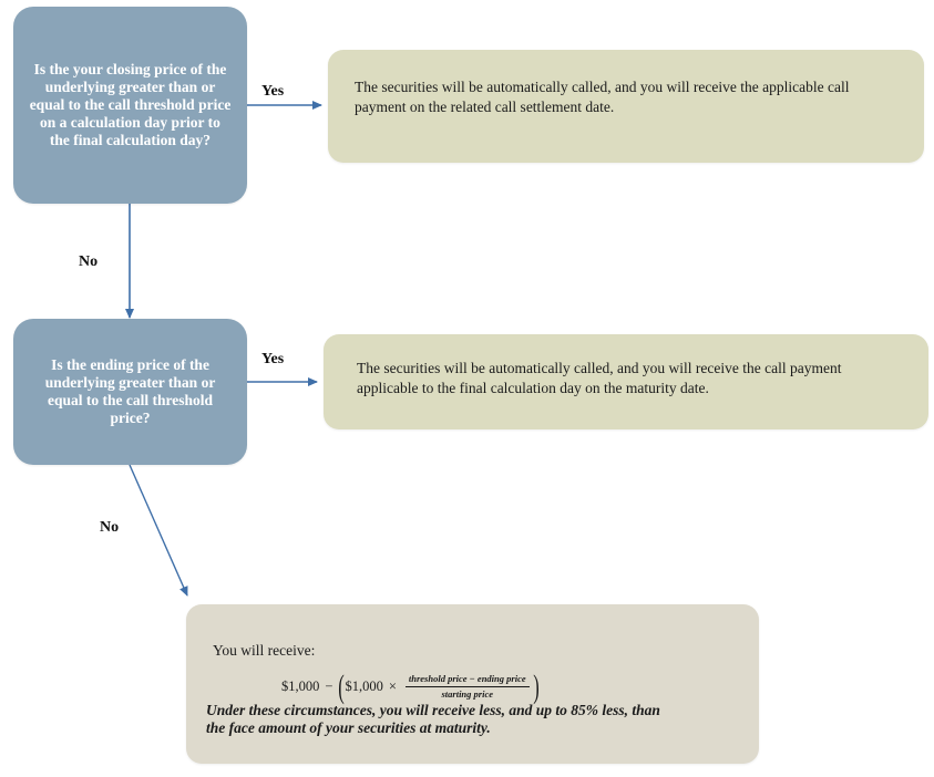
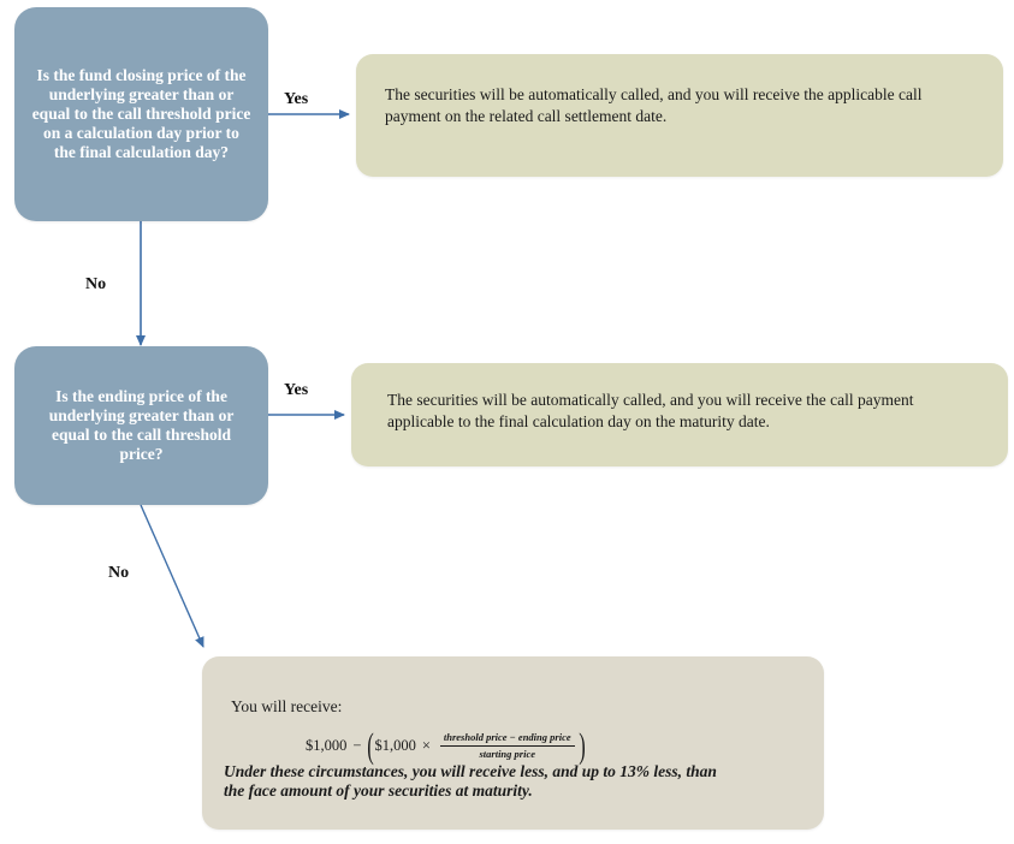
- Is the your closing price of the underlying greater than or equal to the call threshold price on a calculation day prior to the final calculation day?
+ Is the fund closing price of the underlying greater than or equal to the call threshold price on a calculation day prior to the final calculation day?
  The securities will be automatically called, and you will receive the applicable call payment on the related call settlement date.
  Is the ending price of the underlying greater than or equal to the call threshold price?
  The securities will be automatically called, and you will receive the call payment applicable to the final calculation day on the maturity date.
  You will receive:
  $1,000
  −
  (
  $1,000
  ×
  threshold price − ending price
  starting price
  )
- Under these circumstances, you will receive less, and up to 85% less, than
+ Under these circumstances, you will receive less, and up to 13% less, than
  the face amount of your securities at maturity.
  Yes
  No
  Yes
  No
